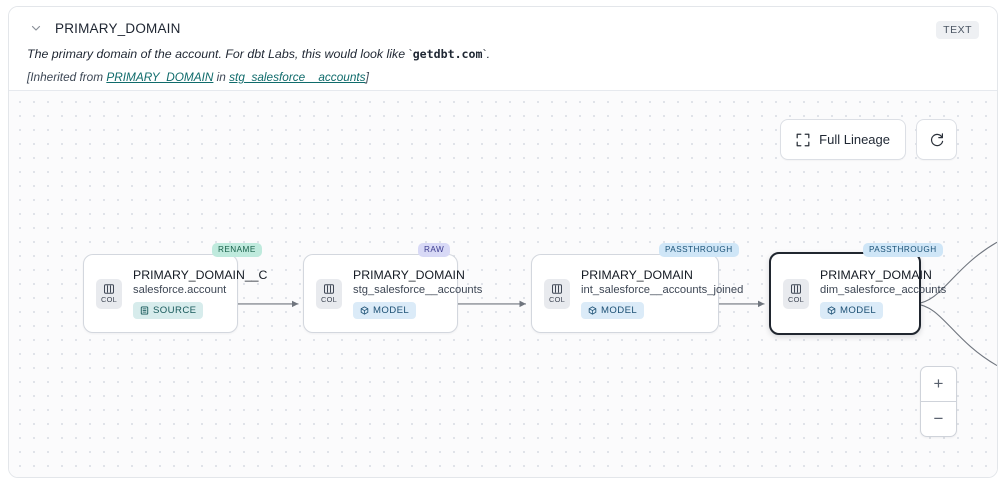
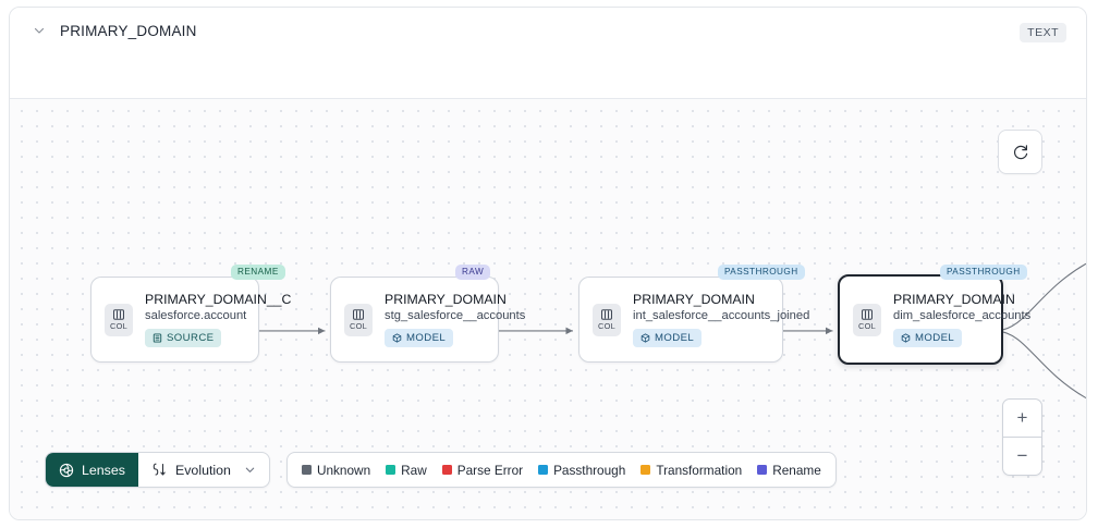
  PRIMARY_DOMAIN
  TEXT
- The primary domain of the account. For dbt Labs, this would look like `getdbt.com`.
- [Inherited from PRIMARY_DOMAIN in stg_salesforce__accounts]
- Full Lineage
  RENAME
  COL
  PRIMARY_DOMAIN__C
  salesforce.account
  SOURCE
  RAW
  COL
  PRIMARY_DOMAIN
  stg_salesforce__accounts
  MODEL
  PASSTHROUGH
  COL
  PRIMARY_DOMAIN
  int_salesforce__accounts_joined
  MODEL
  PASSTHROUGH
  COL
  PRIMARY_DOMAIN
  dim_salesforce_accounts
  MODEL
  +
  −
+ Lenses
+ Evolution
+ Unknown
+ Raw
+ Parse Error
+ Passthrough
+ Transformation
+ Rename
